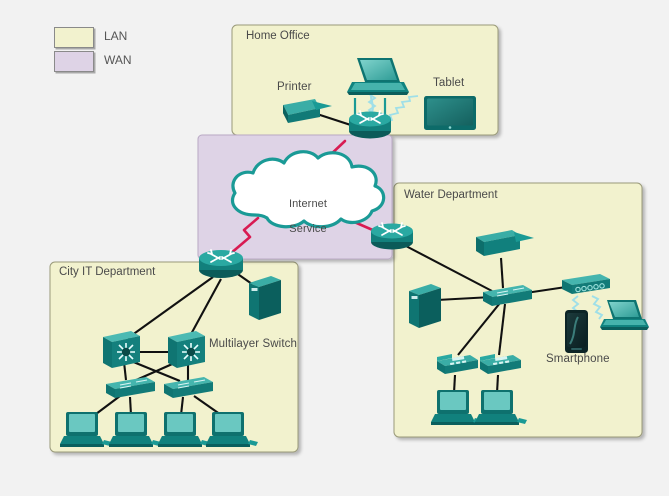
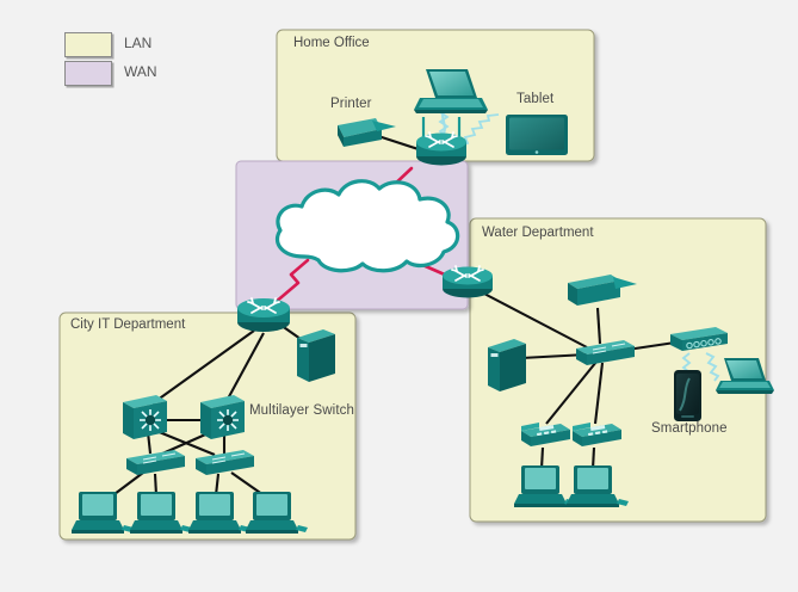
  LAN
  WAN
  Home Office
  Water Department
  City IT Department
- Internet
- Service
  Printer
  Tablet
  Smartphone
  Multilayer Switch
